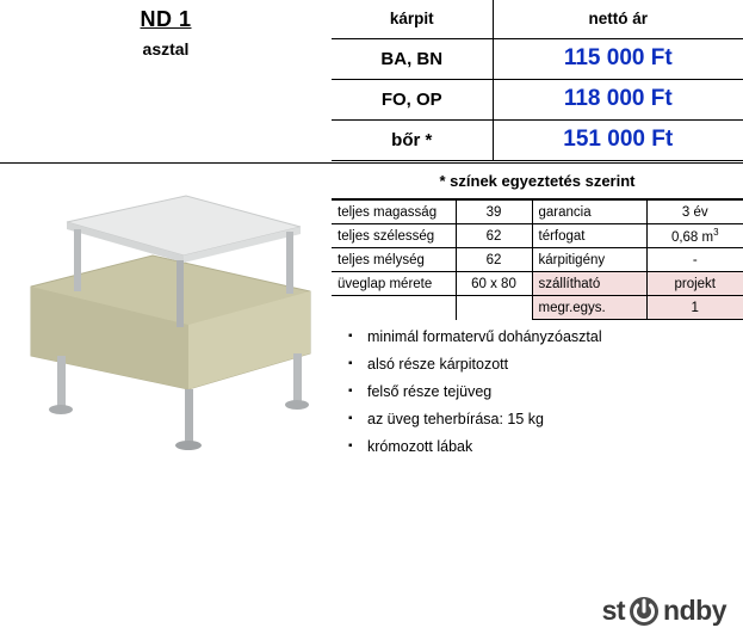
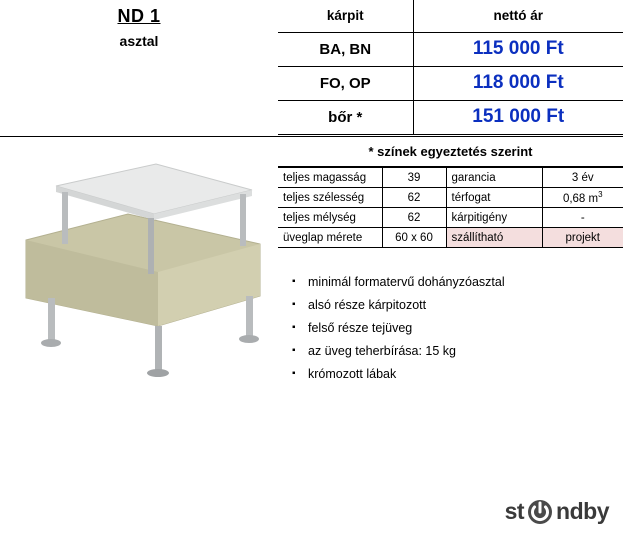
  ND 1
  asztal
  kárpit	nettó ár
  BA, BN	115 000 Ft
  FO, OP	118 000 Ft
  bőr *	151 000 Ft
  * színek egyeztetés szerint
  teljes magasság	39	garancia	3 év
  teljes szélesség	62	térfogat	0,68 m3
  teljes mélység	62	kárpitigény	-
- üveglap mérete	60 x 80	szállítható	projekt
+ üveglap mérete	60 x 60	szállítható	projekt
- 		megr.egys.	1
  minimál formatervű dohányzóasztal
  alsó része kárpitozott
  felső része tejüveg
  az üveg teherbírása: 15 kg
  krómozott lábak
  st
  ndby
